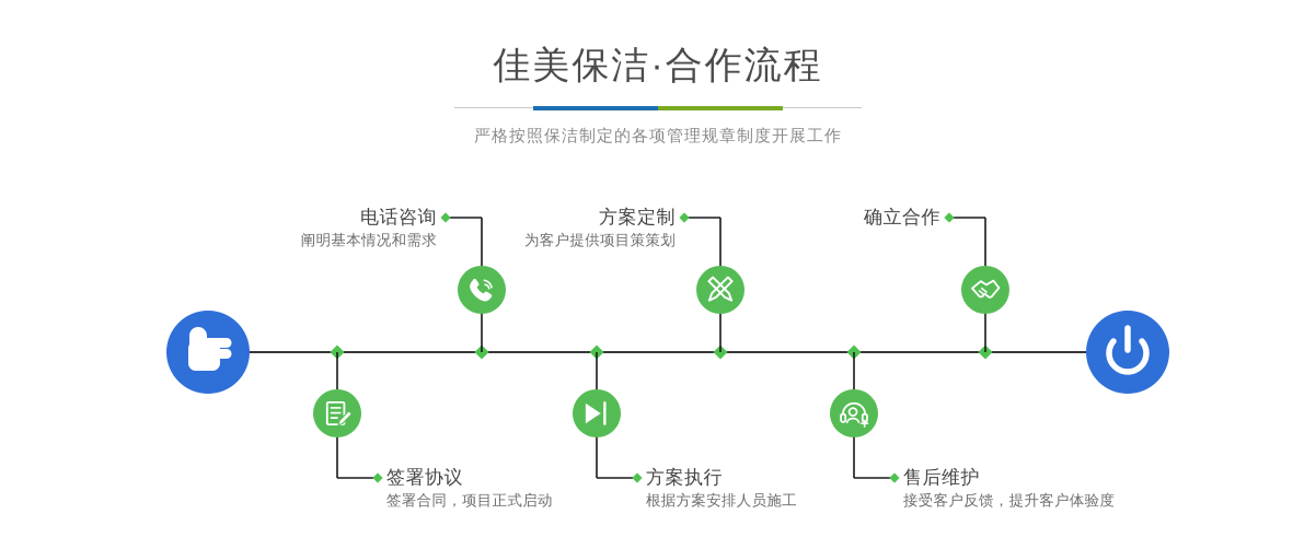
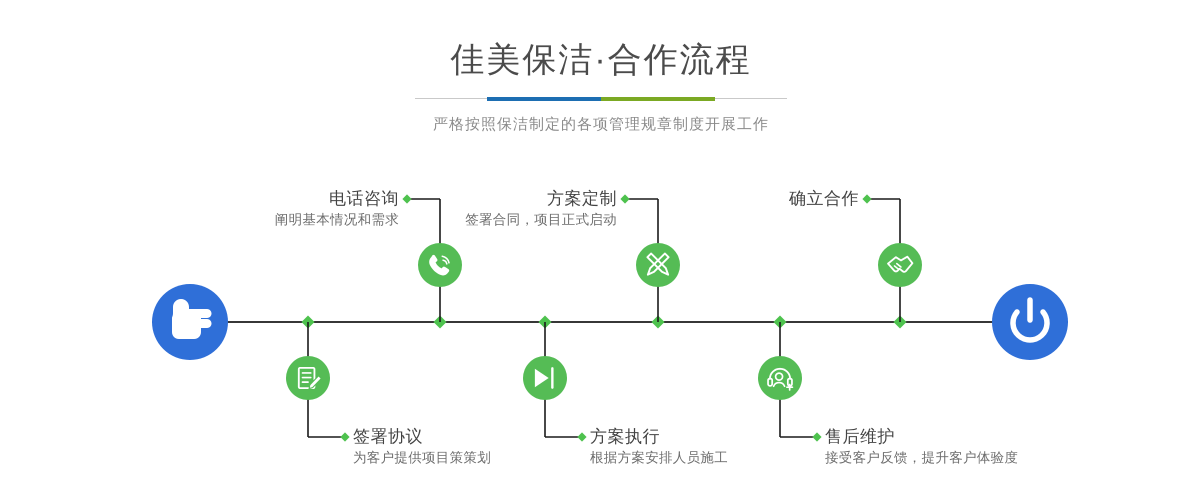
  佳美保洁·合作流程
  严格按照保洁制定的各项管理规章制度开展工作
  电话咨询
  阐明基本情况和需求
  签署协议
- 签署合同，项目正式启动
+ 为客户提供项目策策划
  方案定制
- 为客户提供项目策策划
+ 签署合同，项目正式启动
  方案执行
  根据方案安排人员施工
  确立合作
  售后维护
  接受客户反馈，提升客户体验度
